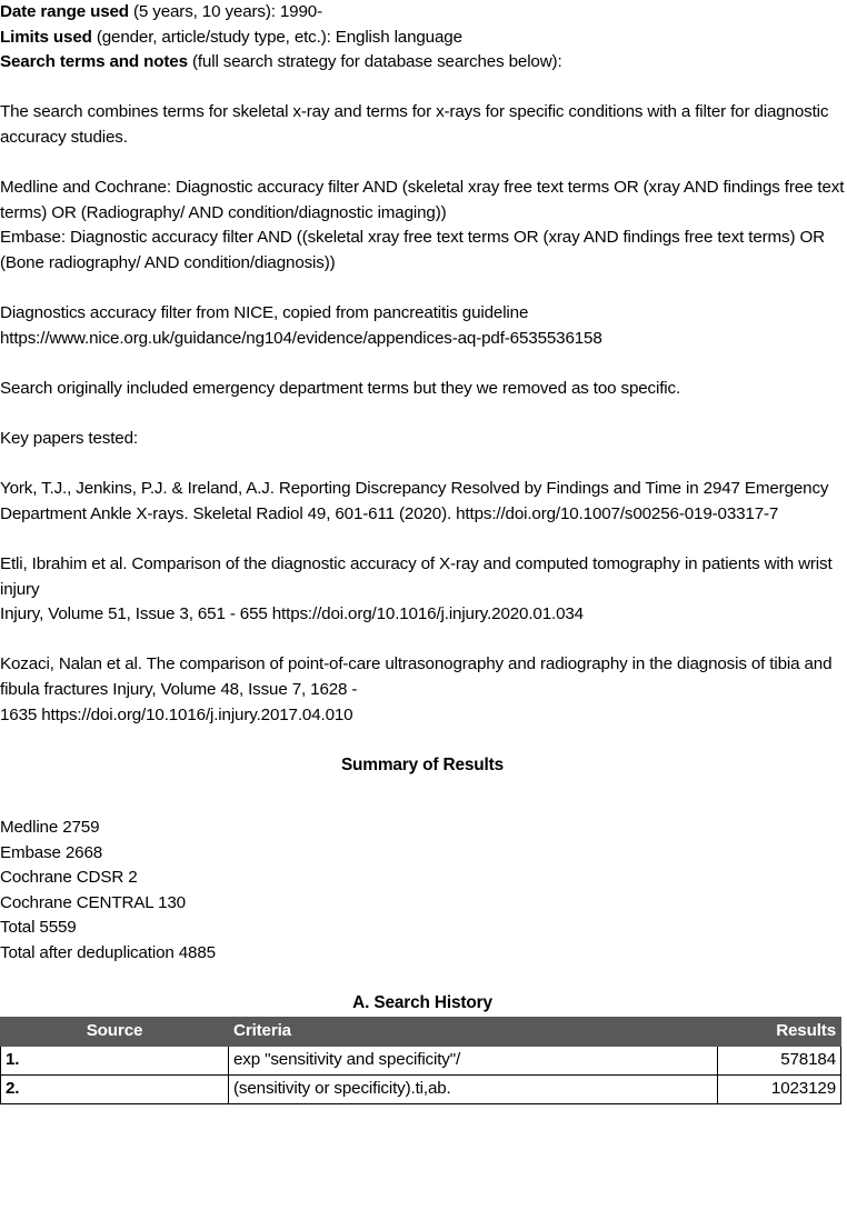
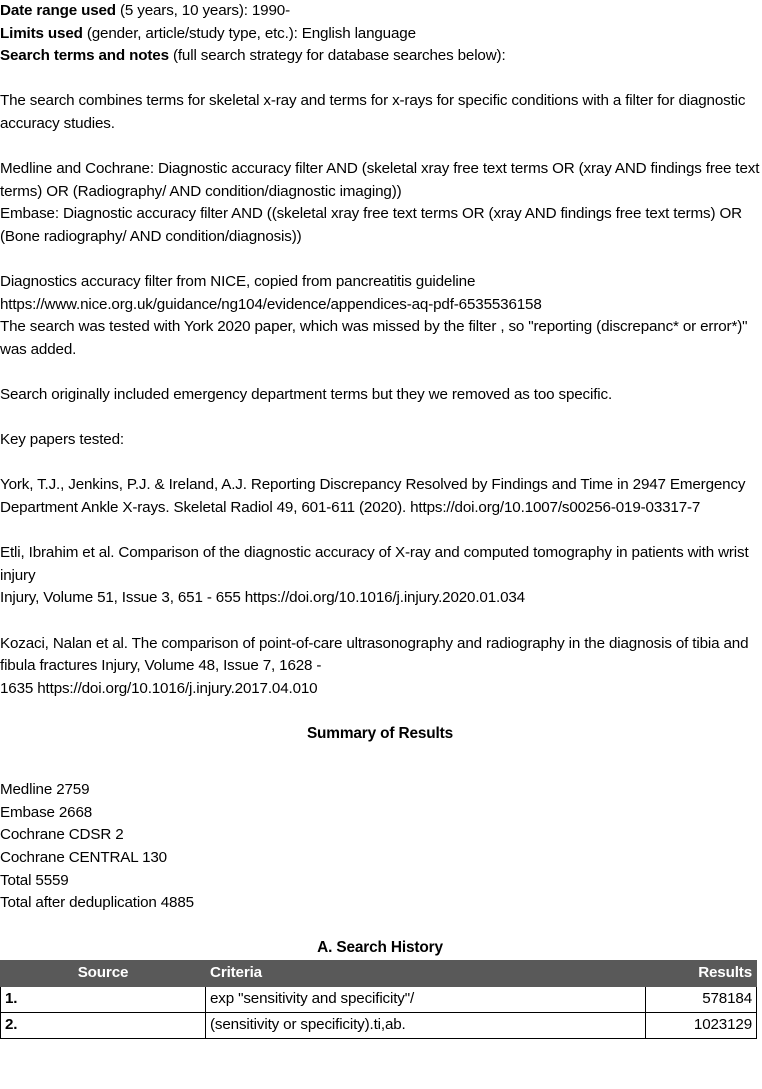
  Date range used (5 years, 10 years): 1990-
  Limits used (gender, article/study type, etc.): English language
  Search terms and notes (full search strategy for database searches below):
  The search combines terms for skeletal x-ray and terms for x-rays for specific conditions with a filter for diagnostic accuracy studies.
  Medline and Cochrane: Diagnostic accuracy filter AND (skeletal xray free text terms OR (xray AND findings free text terms) OR (Radiography/ AND condition/diagnostic imaging))
  Embase: Diagnostic accuracy filter AND ((skeletal xray free text terms OR (xray AND findings free text terms) OR (Bone radiography/ AND condition/diagnosis))
  Diagnostics accuracy filter from NICE, copied from pancreatitis guideline
  https://www.nice.org.uk/guidance/ng104/evidence/appendices-aq-pdf-6535536158
+ The search was tested with York 2020 paper, which was missed by the filter , so "reporting (discrepanc* or error*)" was added.
  Search originally included emergency department terms but they we removed as too specific.
  Key papers tested:
  York, T.J., Jenkins, P.J. & Ireland, A.J. Reporting Discrepancy Resolved by Findings and Time in 2947 Emergency Department Ankle X-rays. Skeletal Radiol 49, 601-611 (2020). https://doi.org/10.1007/s00256-019-03317-7
  Etli, Ibrahim et al. Comparison of the diagnostic accuracy of X-ray and computed tomography in patients with wrist injury
  Injury, Volume 51, Issue 3, 651 - 655 https://doi.org/10.1016/j.injury.2020.01.034
  Kozaci, Nalan et al. The comparison of point-of-care ultrasonography and radiography in the diagnosis of tibia and fibula fractures Injury, Volume 48, Issue 7, 1628 -
  1635 https://doi.org/10.1016/j.injury.2017.04.010
  Summary of Results
  Medline 2759
  Embase 2668
  Cochrane CDSR 2
  Cochrane CENTRAL 130
  Total 5559
  Total after deduplication 4885
  A. Search History
  Source	Criteria	Results
  1.	exp "sensitivity and specificity"/	578184
  2.	(sensitivity or specificity).ti,ab.	1023129
